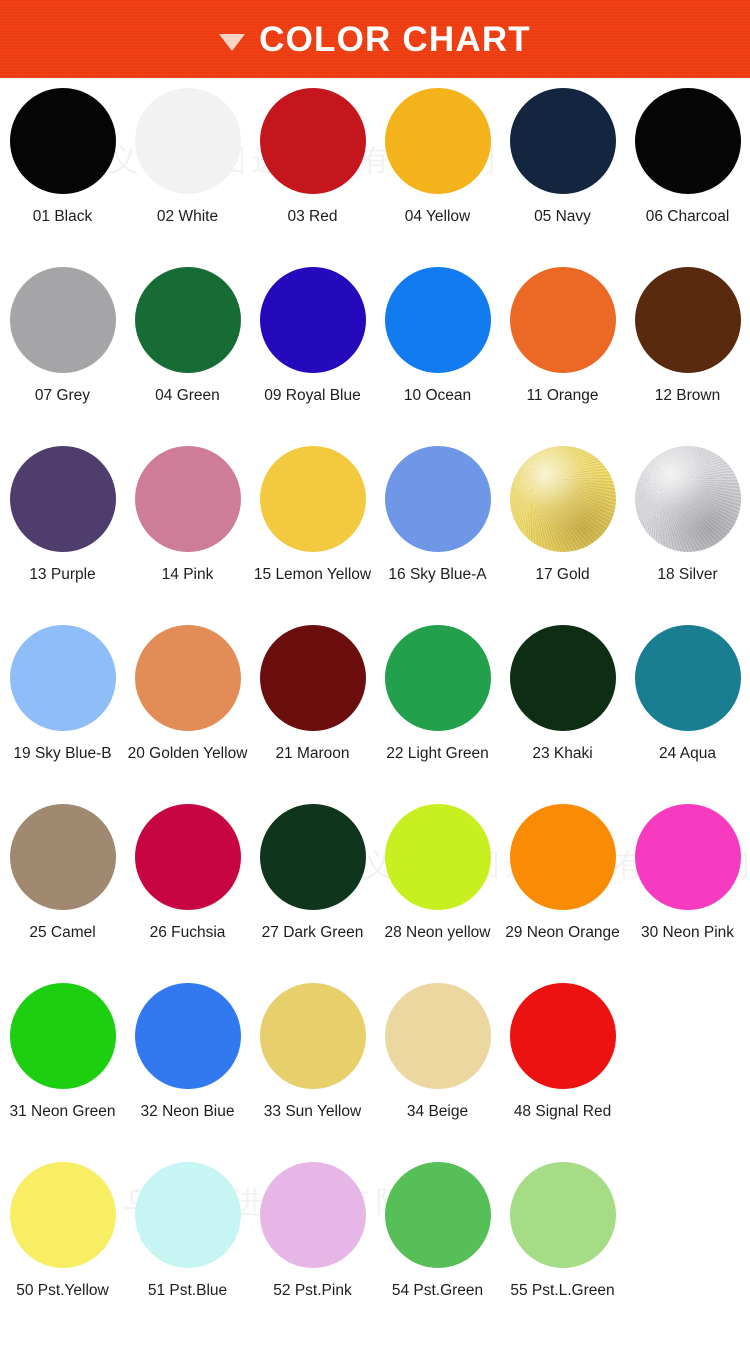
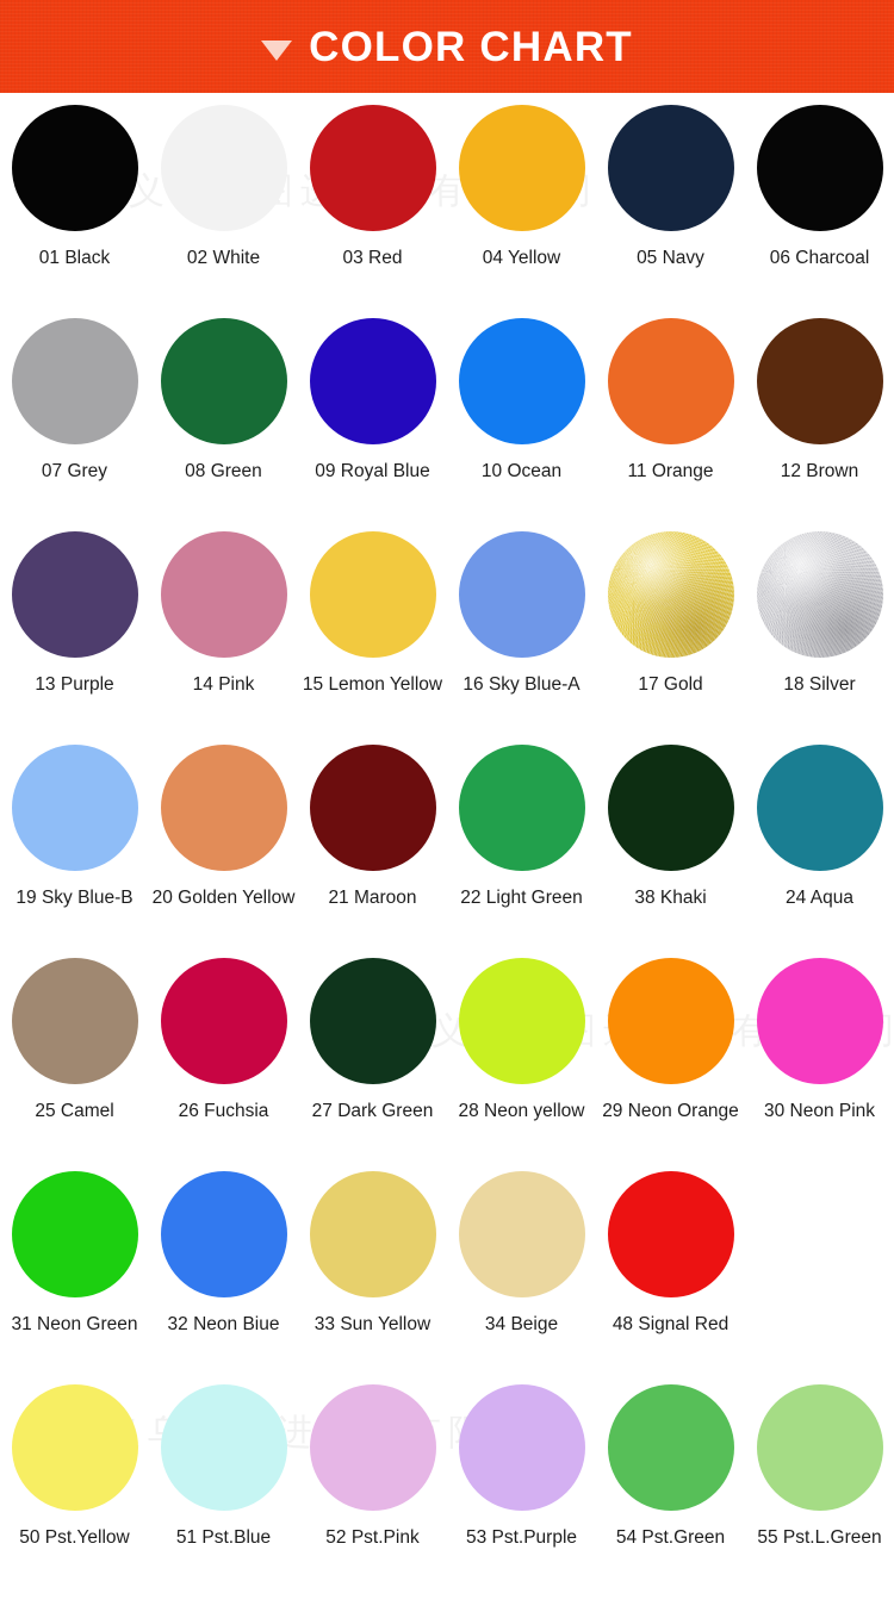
  COLOR CHART
  01 Black
  02 White
  03 Red
  04 Yellow
  05 Navy
  06 Charcoal
  07 Grey
- 04 Green
+ 08 Green
  09 Royal Blue
  10 Ocean
  11 Orange
  12 Brown
  13 Purple
  14 Pink
  15 Lemon Yellow
  16 Sky Blue-A
  17 Gold
  18 Silver
  19 Sky Blue-B
  20 Golden Yellow
  21 Maroon
  22 Light Green
- 23 Khaki
+ 38 Khaki
  24 Aqua
  25 Camel
  26 Fuchsia
  27 Dark Green
  28 Neon yellow
  29 Neon Orange
  30 Neon Pink
  31 Neon Green
  32 Neon Biue
  33 Sun Yellow
  34 Beige
  48 Signal Red
  50 Pst.Yellow
  51 Pst.Blue
  52 Pst.Pink
+ 53 Pst.Purple
  54 Pst.Green
  55 Pst.L.Green
